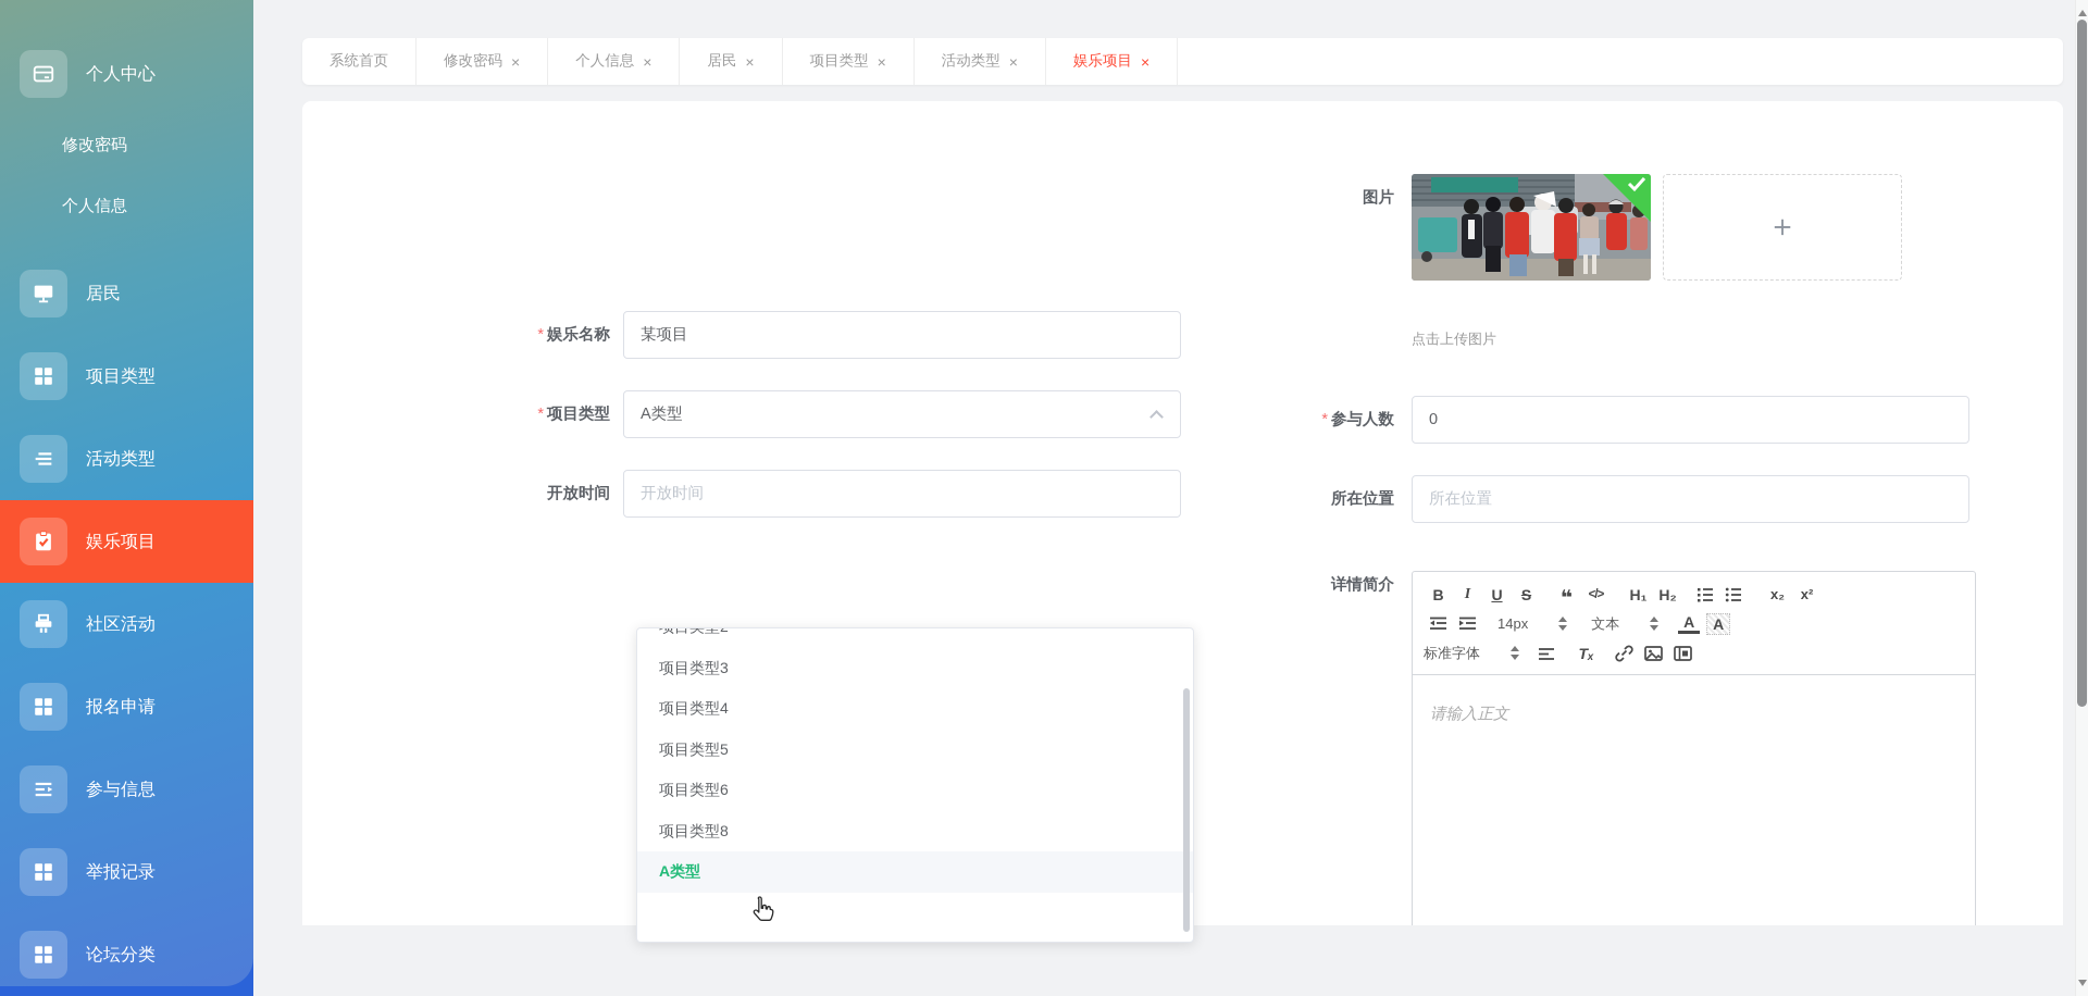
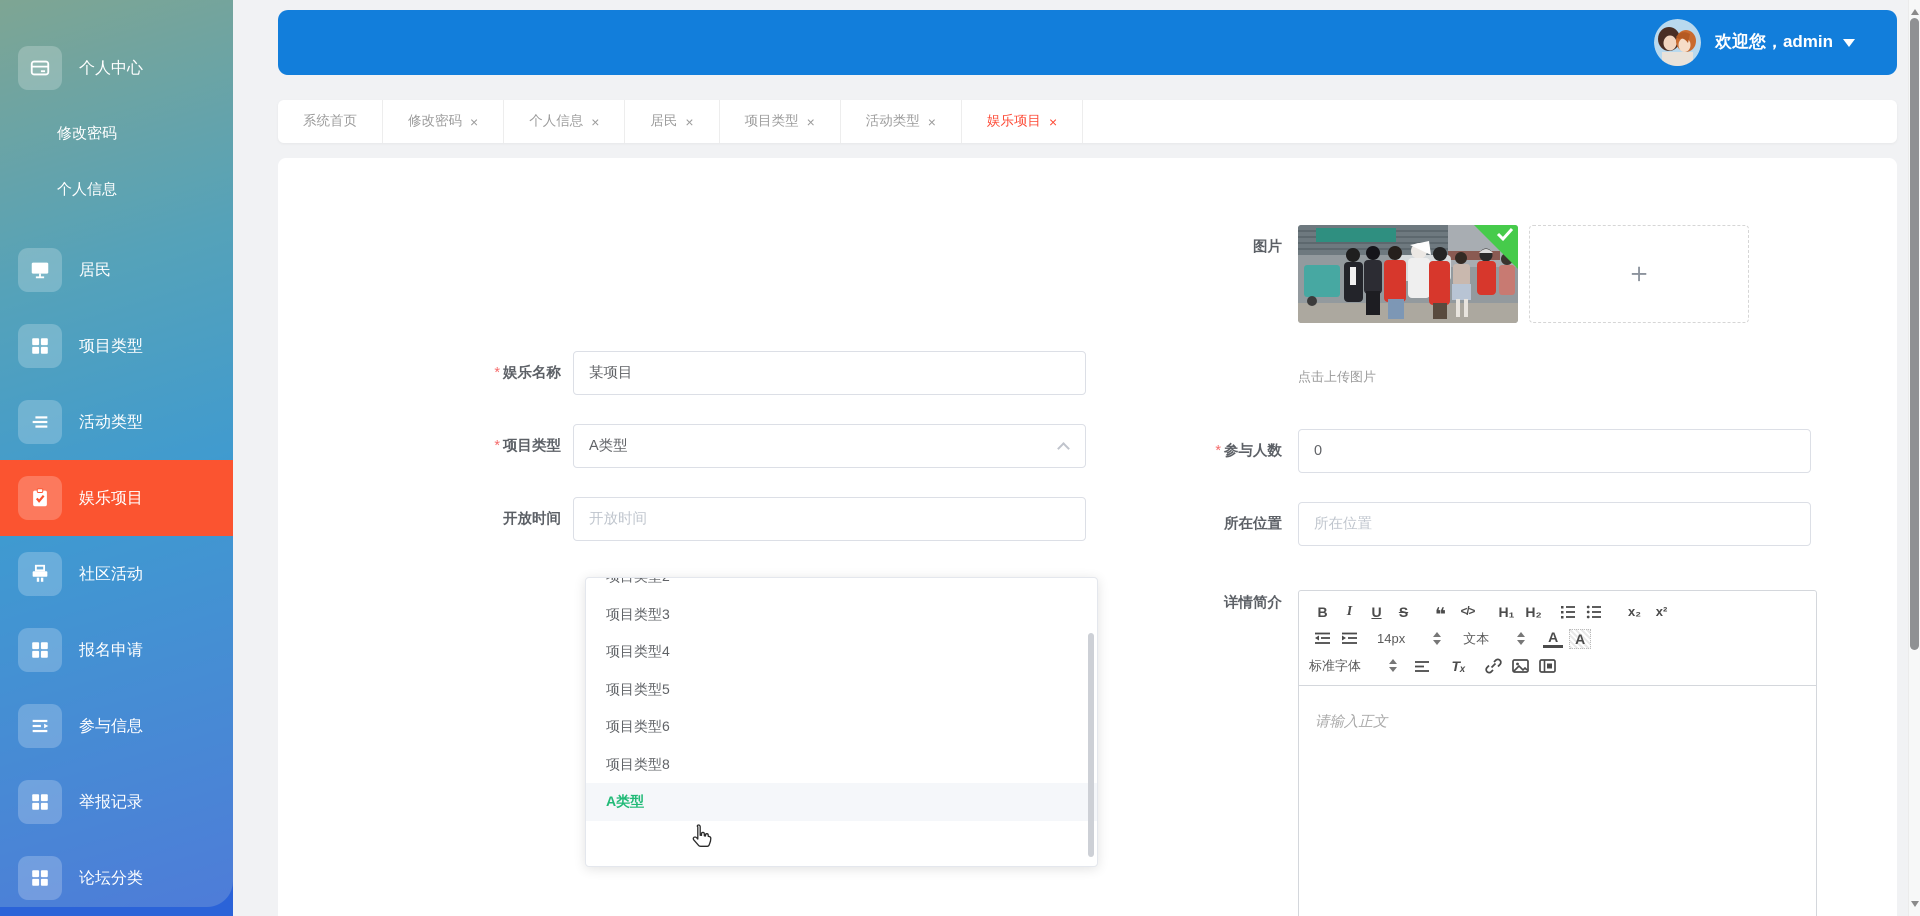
  个人中心
  修改密码
  个人信息
  居民
  项目类型
  活动类型
  娱乐项目
  社区活动
  报名申请
  参与信息
  举报记录
  论坛分类
+ 欢迎您，admin
  系统首页
  修改密码
  ×
  个人信息
  ×
  居民
  ×
  项目类型
  ×
  活动类型
  ×
  娱乐项目
  ×
  * 娱乐名称
  某项目
  * 项目类型
  A类型
  开放时间
  开放时间
  图片
  ＋
  点击上传图片
  * 参与人数
  0
  所在位置
  所在位置
  详情简介
  B
  I
  U
  S
  ❝
  </>
  H₁
  H₂
  x₂
  x²
  14px
  文本
  A
  A
  标准字体
  Tₓ
  请输入正文
  项目类型3
  项目类型4
  项目类型5
  项目类型6
  项目类型8
  A类型
